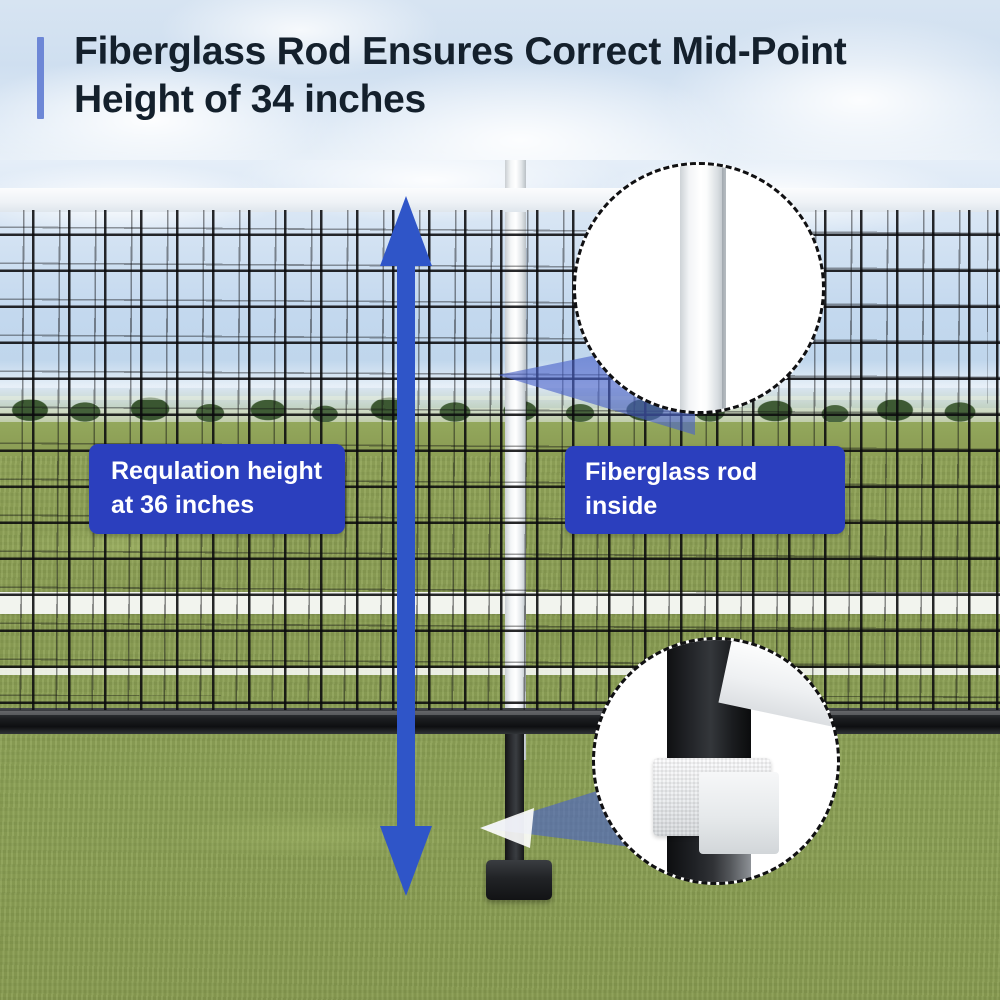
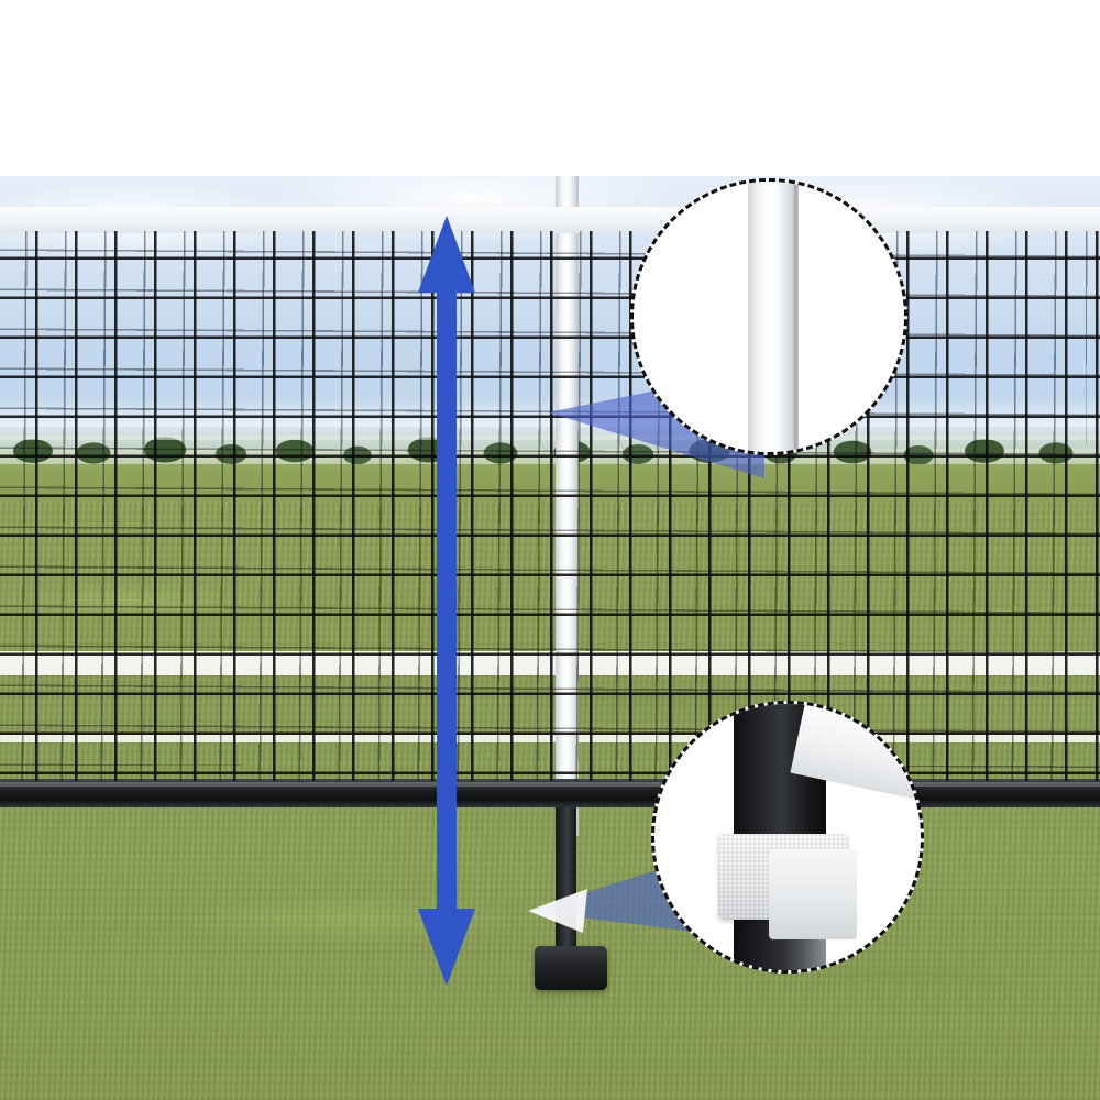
- Fiberglass Rod Ensures Correct Mid-Point
- Height of 34 inches
- Requlation height
- at 36 inches
- Fiberglass rod inside
